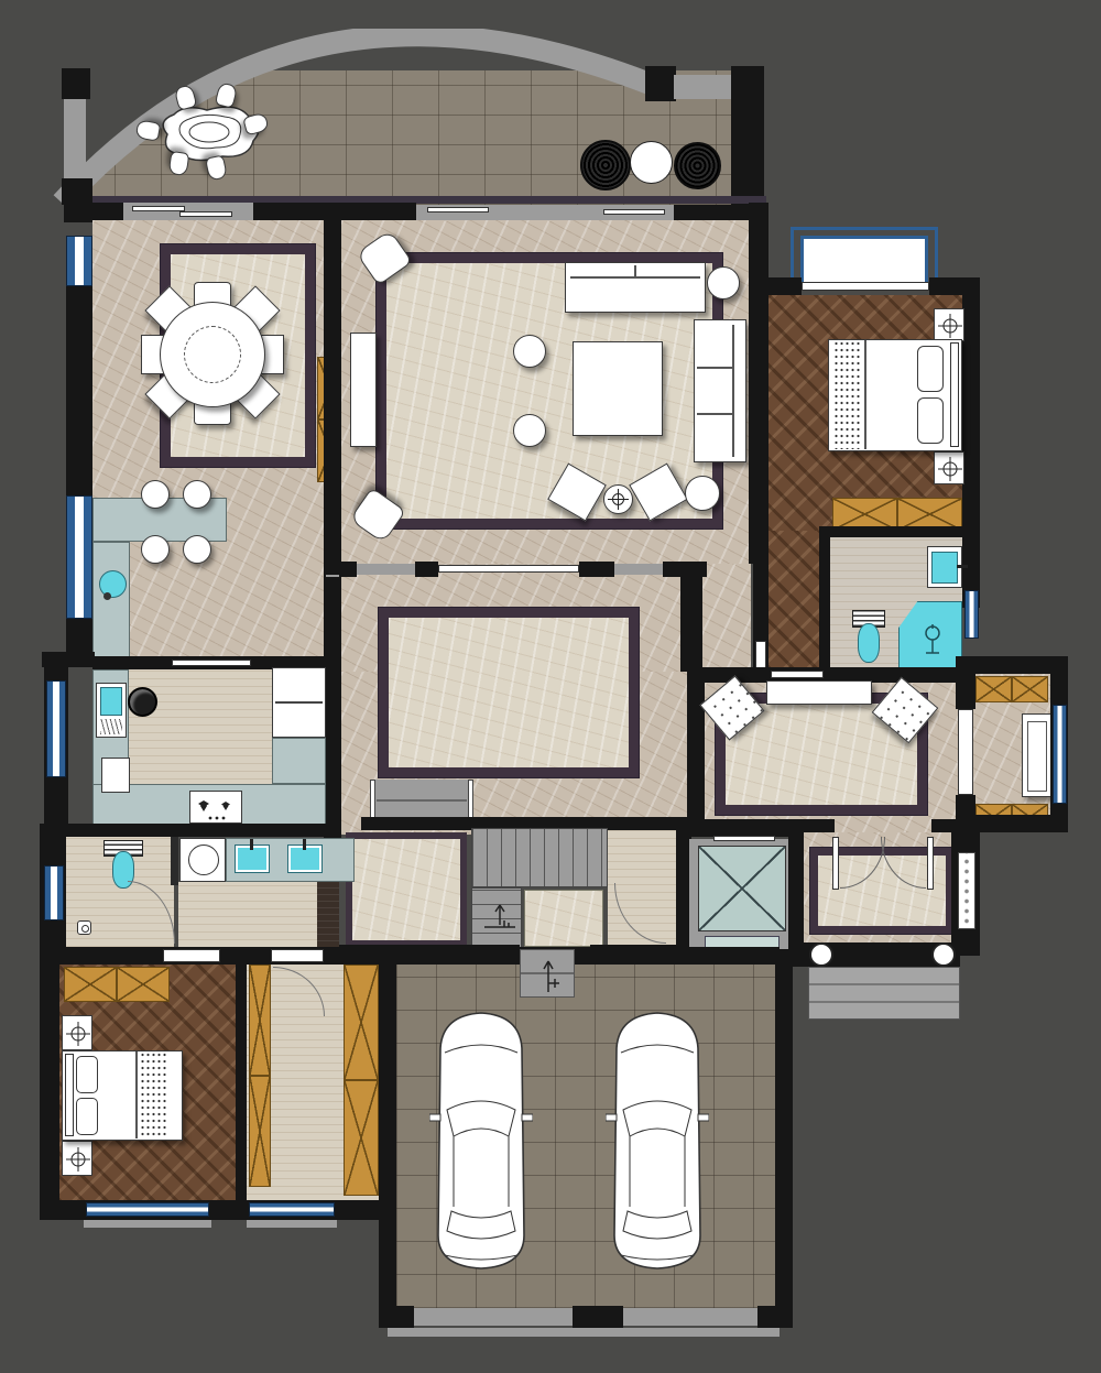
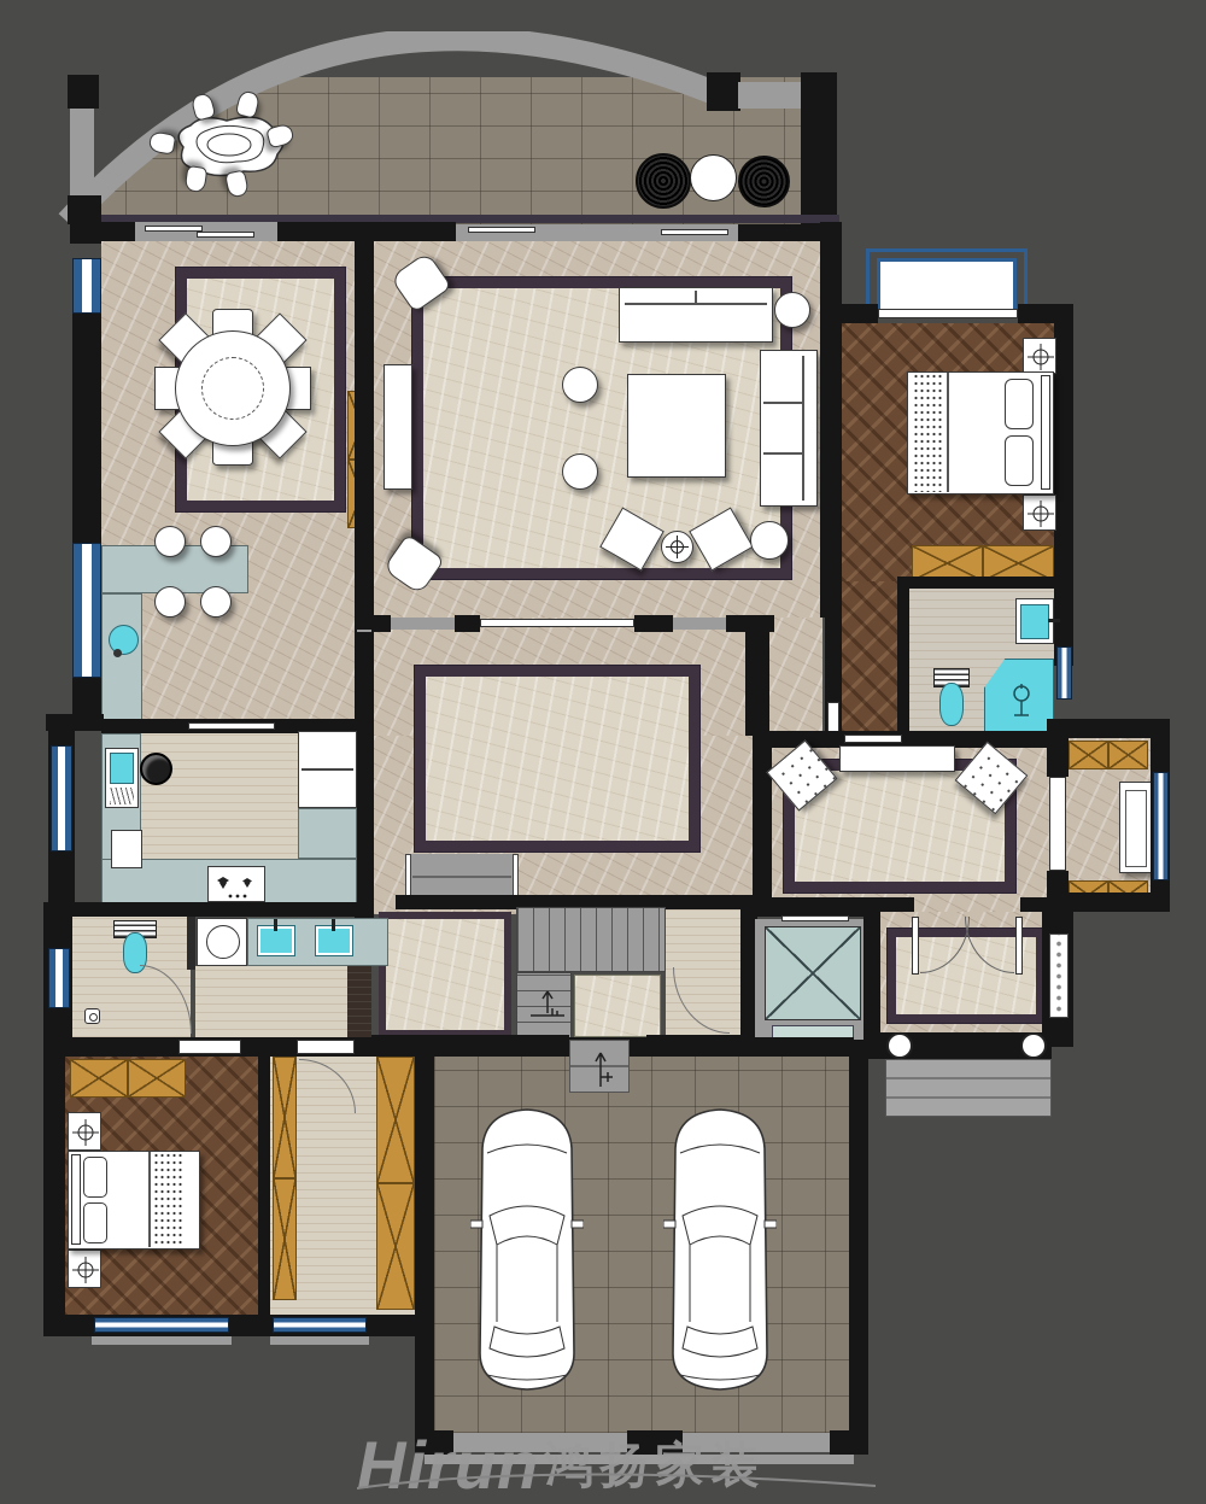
+ Hirun 鸿扬家装
